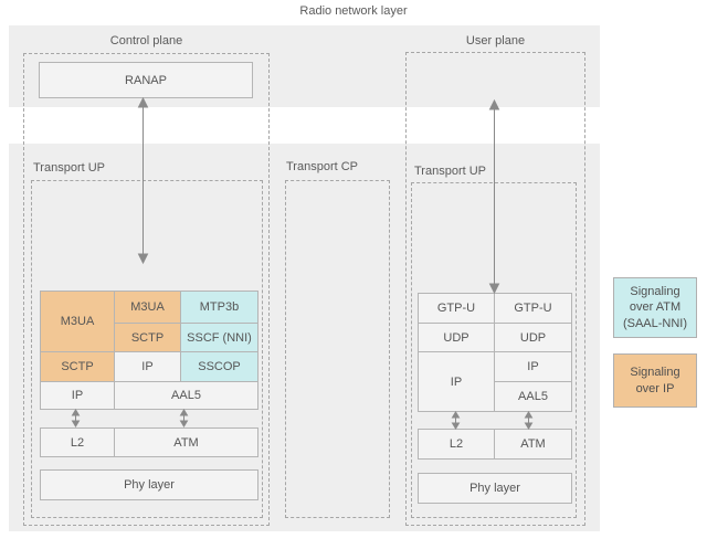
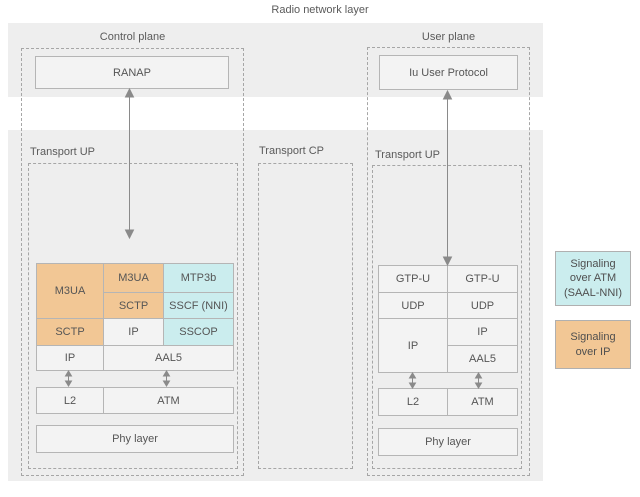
  Radio network layer
  Control plane
  RANAP
  User plane
+ Iu User Protocol
  Transport UP
  Transport CP
  Transport UP
  M3UA
  M3UA
  MTP3b
  SCTP
  SSCF (NNI)
  SCTP
  IP
  SSCOP
  IP
  AAL5
  L2
  ATM
  Phy layer
  GTP-U
  GTP-U
  UDP
  UDP
  IP
  IP
  AAL5
  L2
  ATM
  Phy layer
  Signaling
  over ATM
  (SAAL-NNI)
  Signaling
  over IP
